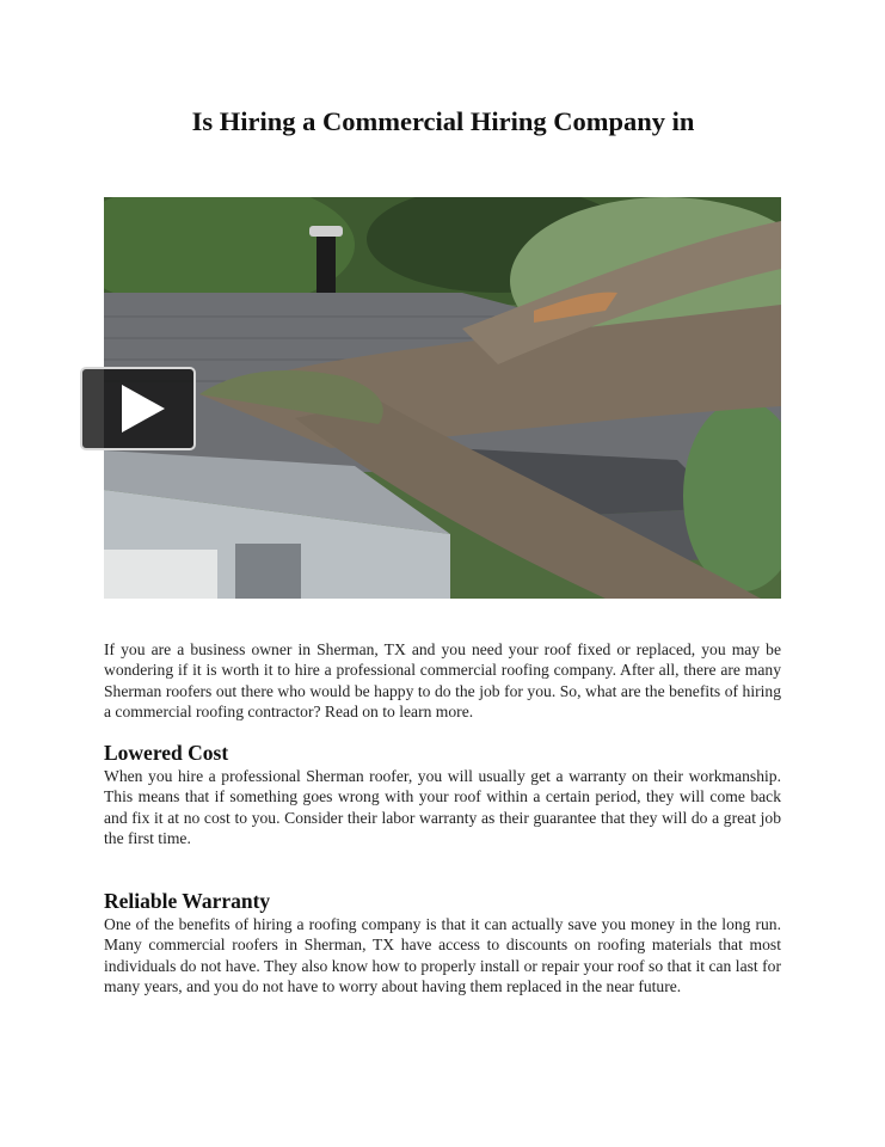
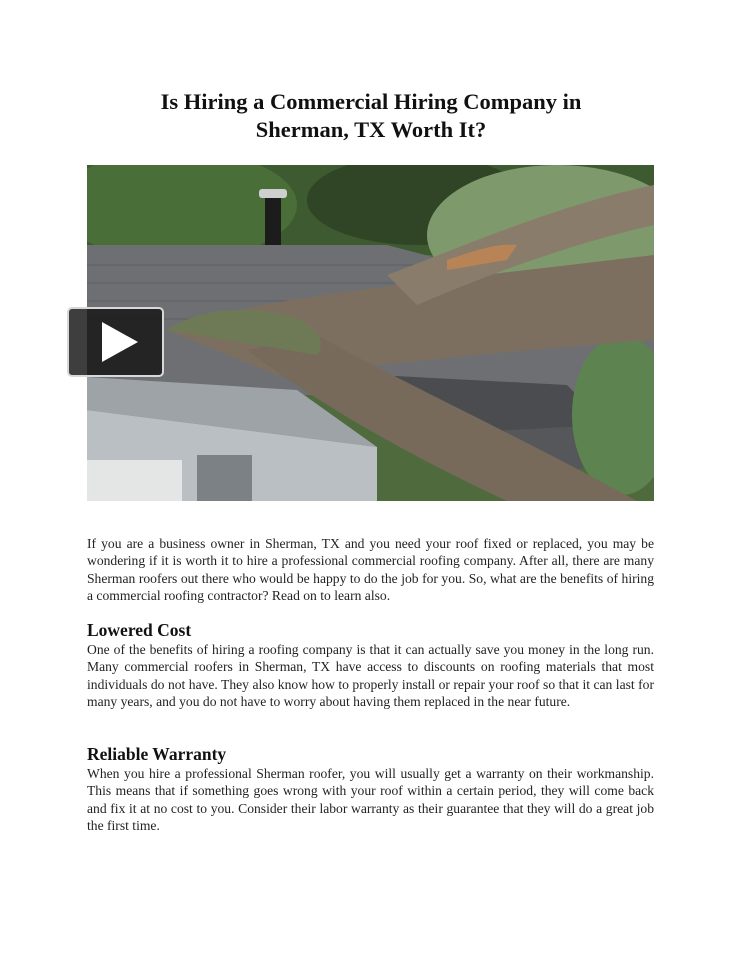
  Is Hiring a Commercial Hiring Company in
+ Sherman, TX Worth It?
- If you are a business owner in Sherman, TX and you need your roof fixed or replaced, you may be wondering if it is worth it to hire a professional commercial roofing company. After all, there are many Sherman roofers out there who would be happy to do the job for you. So, what are the benefits of hiring a commercial roofing contractor? Read on to learn more.
+ If you are a business owner in Sherman, TX and you need your roof fixed or replaced, you may be wondering if it is worth it to hire a professional commercial roofing company. After all, there are many Sherman roofers out there who would be happy to do the job for you. So, what are the benefits of hiring a commercial roofing contractor? Read on to learn also.
  Lowered Cost
- When you hire a professional Sherman roofer, you will usually get a warranty on their workmanship. This means that if something goes wrong with your roof within a certain period, they will come back and fix it at no cost to you. Consider their labor warranty as their guarantee that they will do a great job the first time.
+ One of the benefits of hiring a roofing company is that it can actually save you money in the long run. Many commercial roofers in Sherman, TX have access to discounts on roofing materials that most individuals do not have. They also know how to properly install or repair your roof so that it can last for many years, and you do not have to worry about having them replaced in the near future.
  Reliable Warranty
- One of the benefits of hiring a roofing company is that it can actually save you money in the long run. Many commercial roofers in Sherman, TX have access to discounts on roofing materials that most individuals do not have. They also know how to properly install or repair your roof so that it can last for many years, and you do not have to worry about having them replaced in the near future.
+ When you hire a professional Sherman roofer, you will usually get a warranty on their workmanship. This means that if something goes wrong with your roof within a certain period, they will come back and fix it at no cost to you. Consider their labor warranty as their guarantee that they will do a great job the first time.
